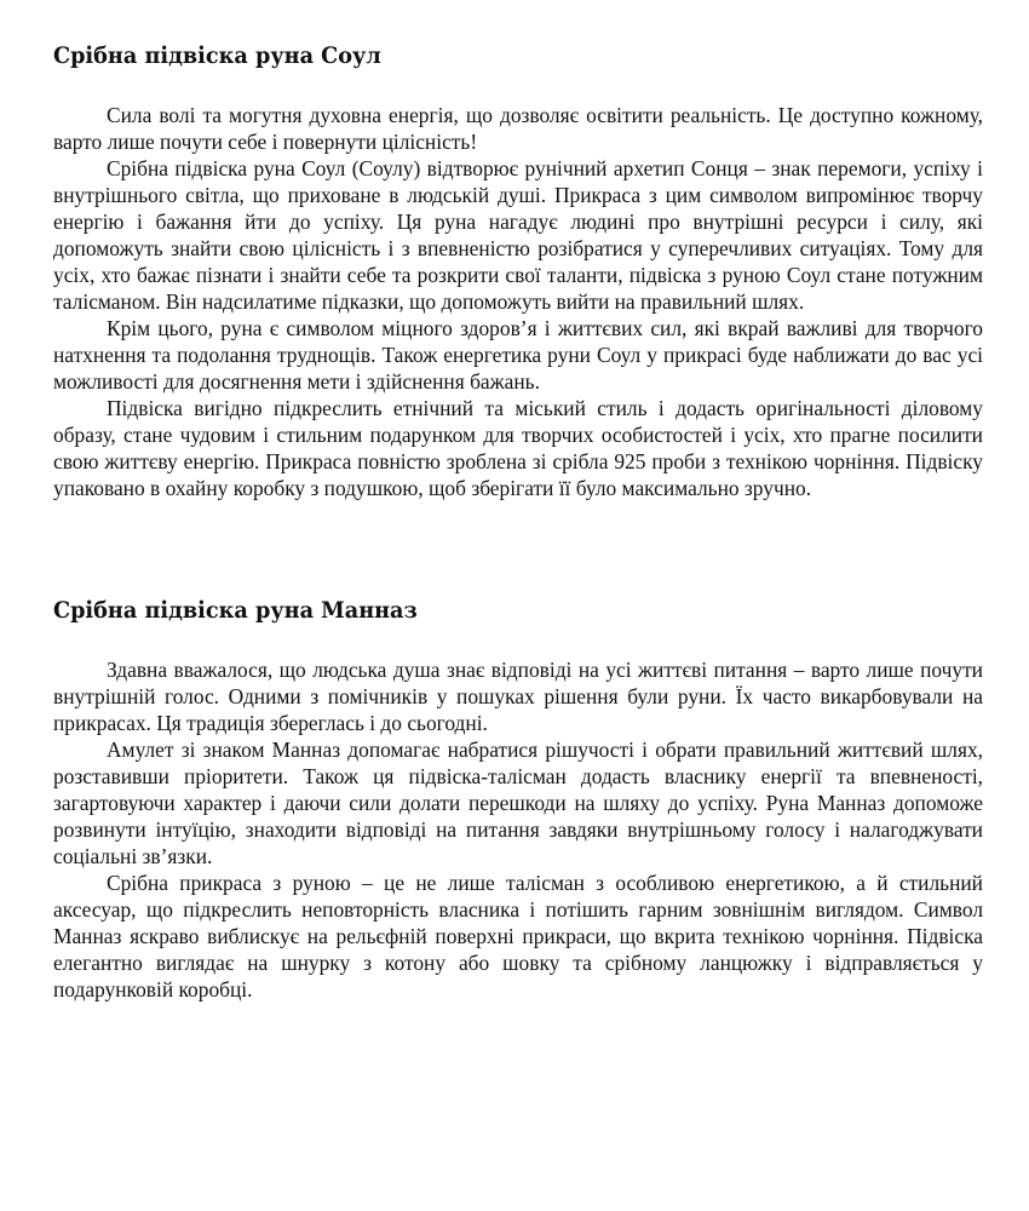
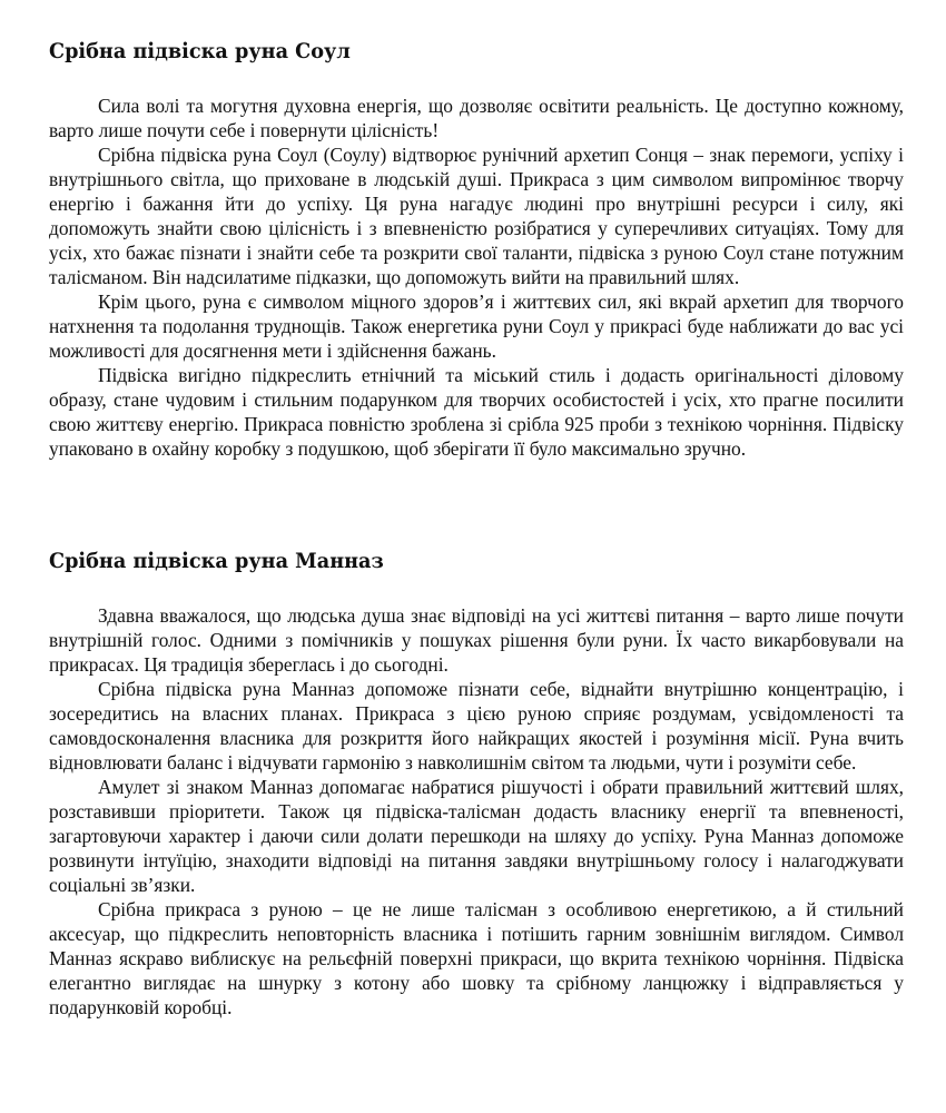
  Срібна підвіска руна Соул
  Сила волі та могутня духовна енергія, що дозволяє освітити реальність. Це доступно кожному, варто лише почути себе і повернути цілісність!
  Срібна підвіска руна Соул (Соулу) відтворює рунічний архетип Сонця – знак перемоги, успіху і внутрішнього світла, що приховане в людській душі. Прикраса з цим символом випромінює творчу енергію і бажання йти до успіху. Ця руна нагадує людині про внутрішні ресурси і силу, які допоможуть знайти свою цілісність і з впевненістю розібратися у суперечливих ситуаціях. Тому для усіх, хто бажає пізнати і знайти себе та розкрити свої таланти, підвіска з руною Соул стане потужним талісманом. Він надсилатиме підказки, що допоможуть вийти на правильний шлях.
- Крім цього, руна є символом міцного здоров’я і життєвих сил, які вкрай важливі для творчого натхнення та подолання труднощів. Також енергетика руни Соул у прикрасі буде наближати до вас усі можливості для досягнення мети і здійснення бажань.
+ Крім цього, руна є символом міцного здоров’я і життєвих сил, які вкрай архетип для творчого натхнення та подолання труднощів. Також енергетика руни Соул у прикрасі буде наближати до вас усі можливості для досягнення мети і здійснення бажань.
  Підвіска вигідно підкреслить етнічний та міський стиль і додасть оригінальності діловому образу, стане чудовим і стильним подарунком для творчих особистостей і усіх, хто прагне посилити свою життєву енергію. Прикраса повністю зроблена зі срібла 925 проби з технікою чорніння. Підвіску упаковано в охайну коробку з подушкою, щоб зберігати її було максимально зручно.
  Срібна підвіска руна Манназ
  Здавна вважалося, що людська душа знає відповіді на усі життєві питання – варто лише почути внутрішній голос. Одними з помічників у пошуках рішення були руни. Їх часто викарбовували на прикрасах. Ця традиція збереглась і до сьогодні.
+ Срібна підвіска руна Манназ допоможе пізнати себе, віднайти внутрішню концентрацію, і зосередитись на власних планах. Прикраса з цією руною сприяє роздумам, усвідомленості та самовдосконалення власника для розкриття його найкращих якостей і розуміння місії. Руна вчить відновлювати баланс і відчувати гармонію з навколишнім світом та людьми, чути і розуміти себе.
  Амулет зі знаком Манназ допомагає набратися рішучості і обрати правильний життєвий шлях, розставивши пріоритети. Також ця підвіска-талісман додасть власнику енергії та впевненості, загартовуючи характер і даючи сили долати перешкоди на шляху до успіху. Руна Манназ допоможе розвинути інтуїцію, знаходити відповіді на питання завдяки внутрішньому голосу і налагоджувати соціальні зв’язки.
  Срібна прикраса з руною – це не лише талісман з особливою енергетикою, а й стильний аксесуар, що підкреслить неповторність власника і потішить гарним зовнішнім виглядом. Символ Манназ яскраво виблискує на рельєфній поверхні прикраси, що вкрита технікою чорніння. Підвіска елегантно виглядає на шнурку з котону або шовку та срібному ланцюжку і відправляється у подарунковій коробці.
